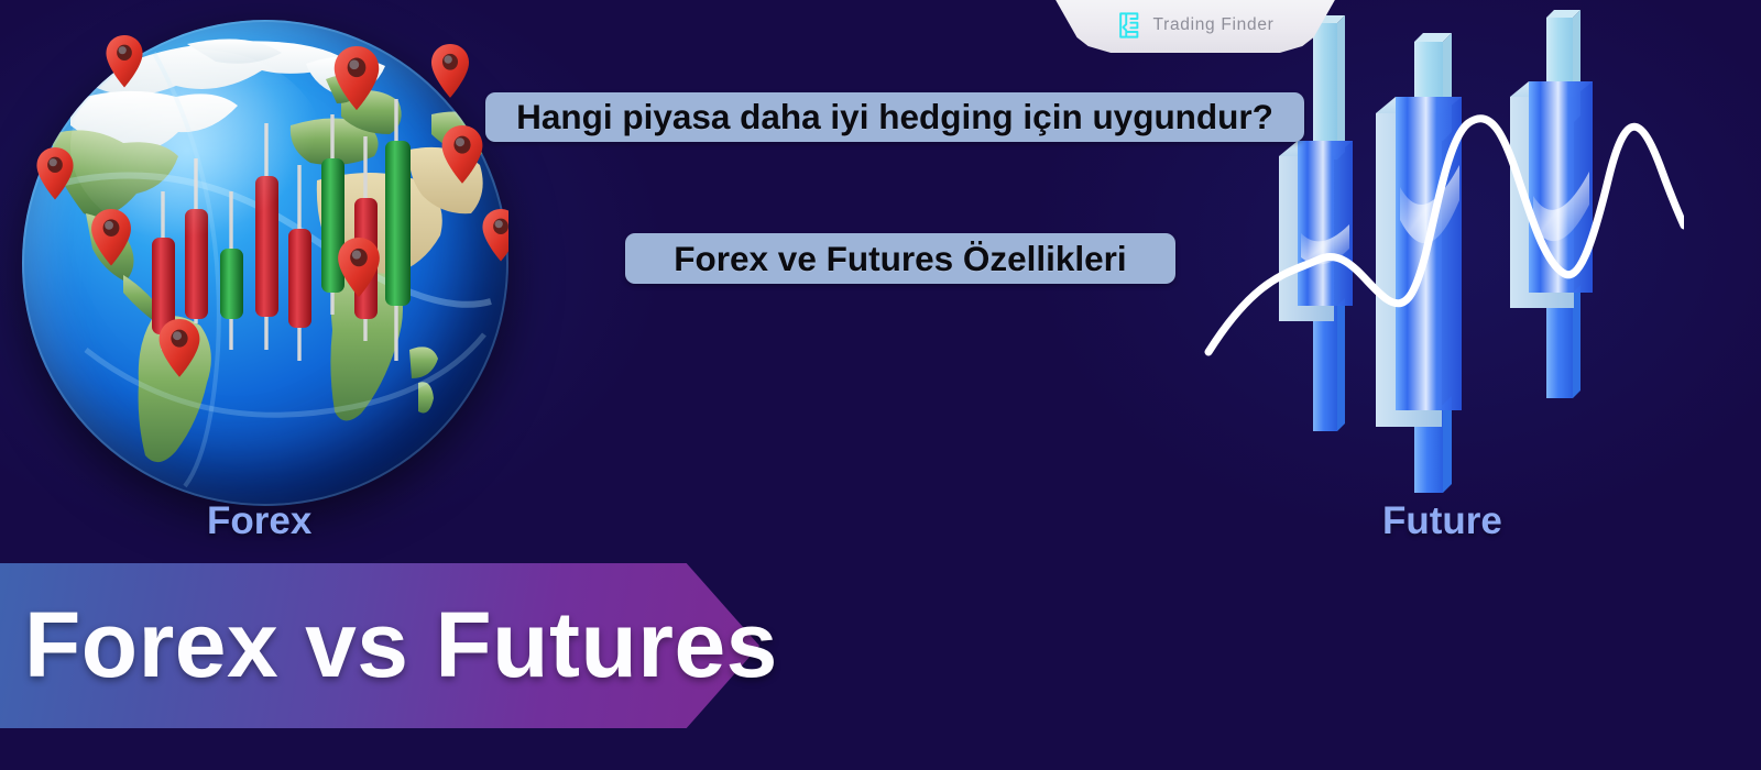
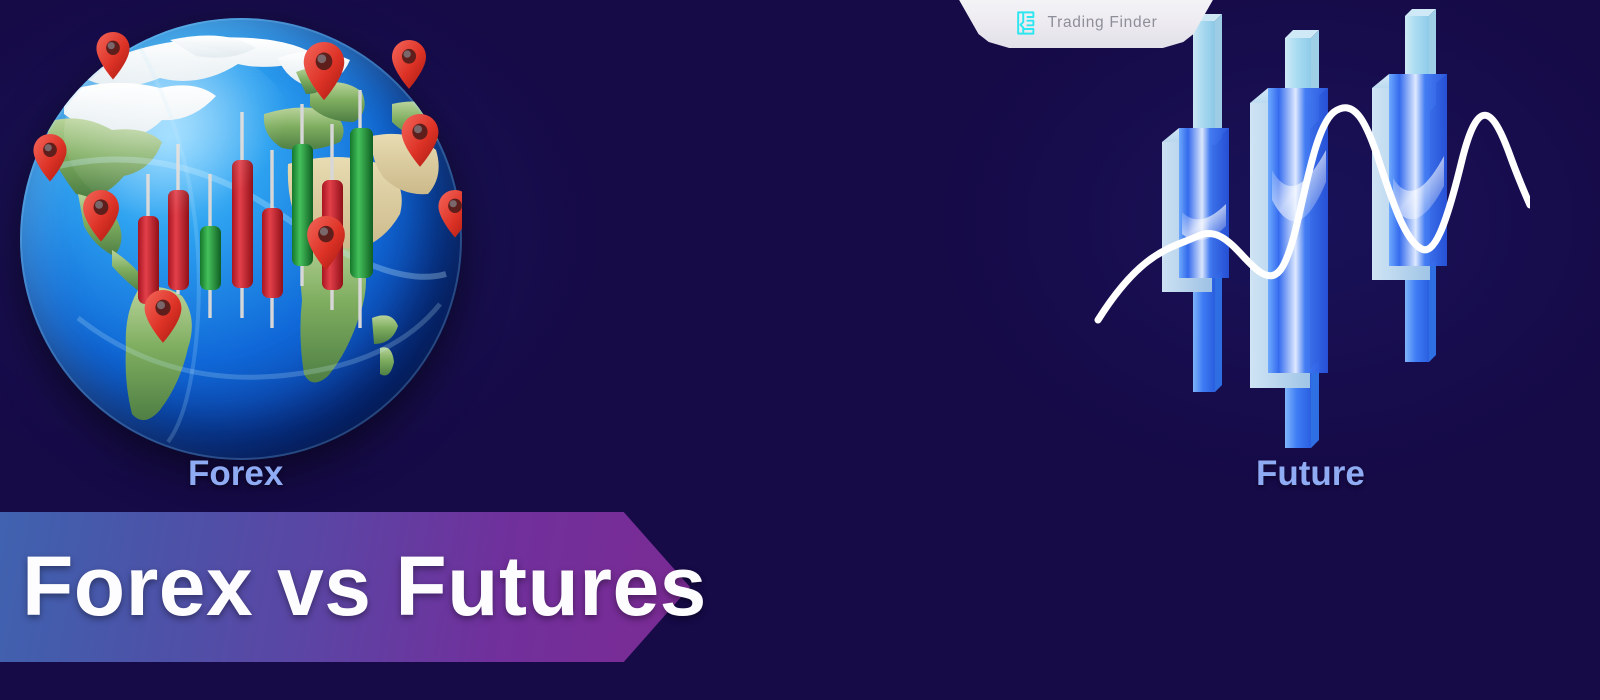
  Trading Finder
- Hangi piyasa daha iyi hedging için uygundur?
- Forex ve Futures Özellikleri
  Forex
  Future
  Forex vs Futures
